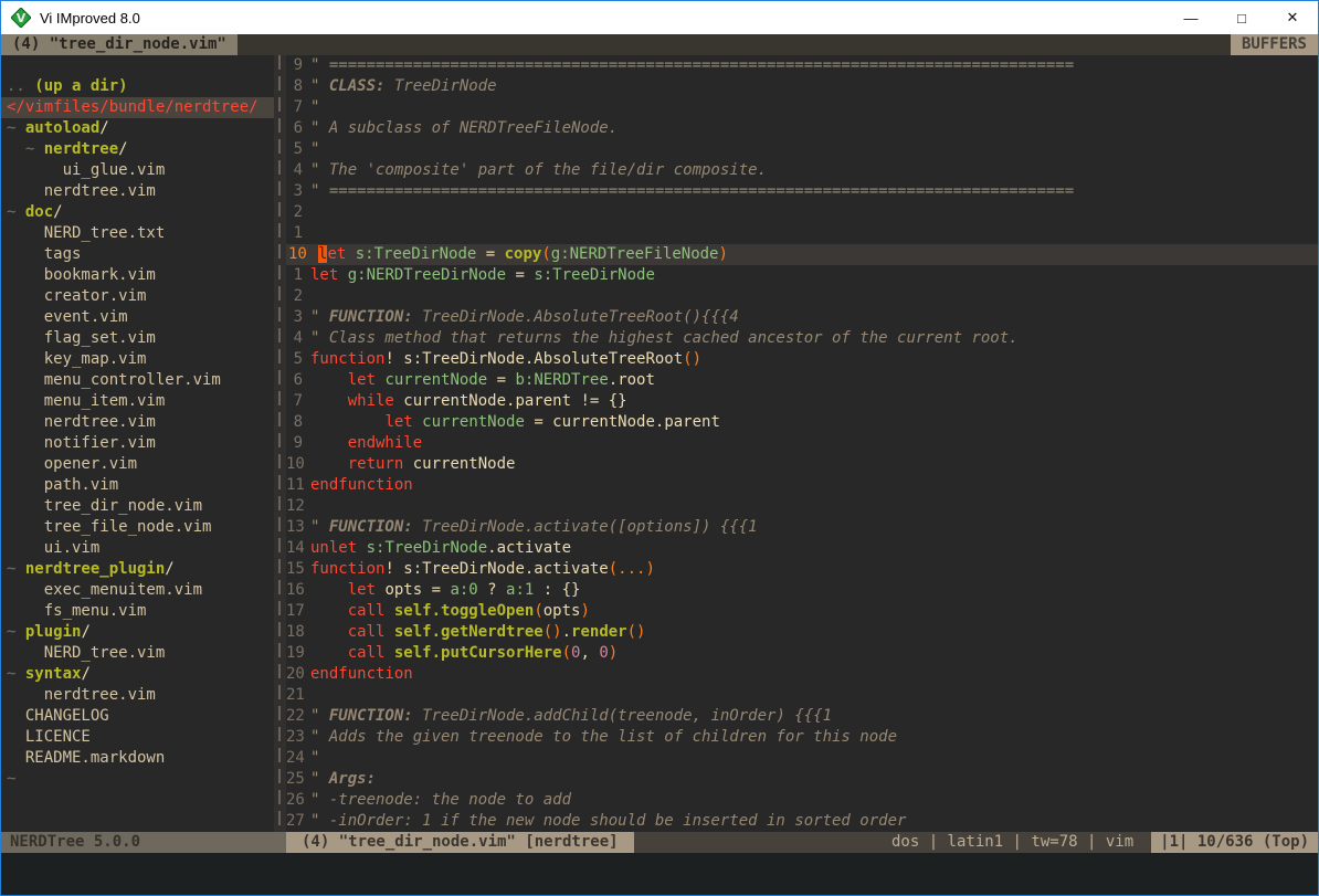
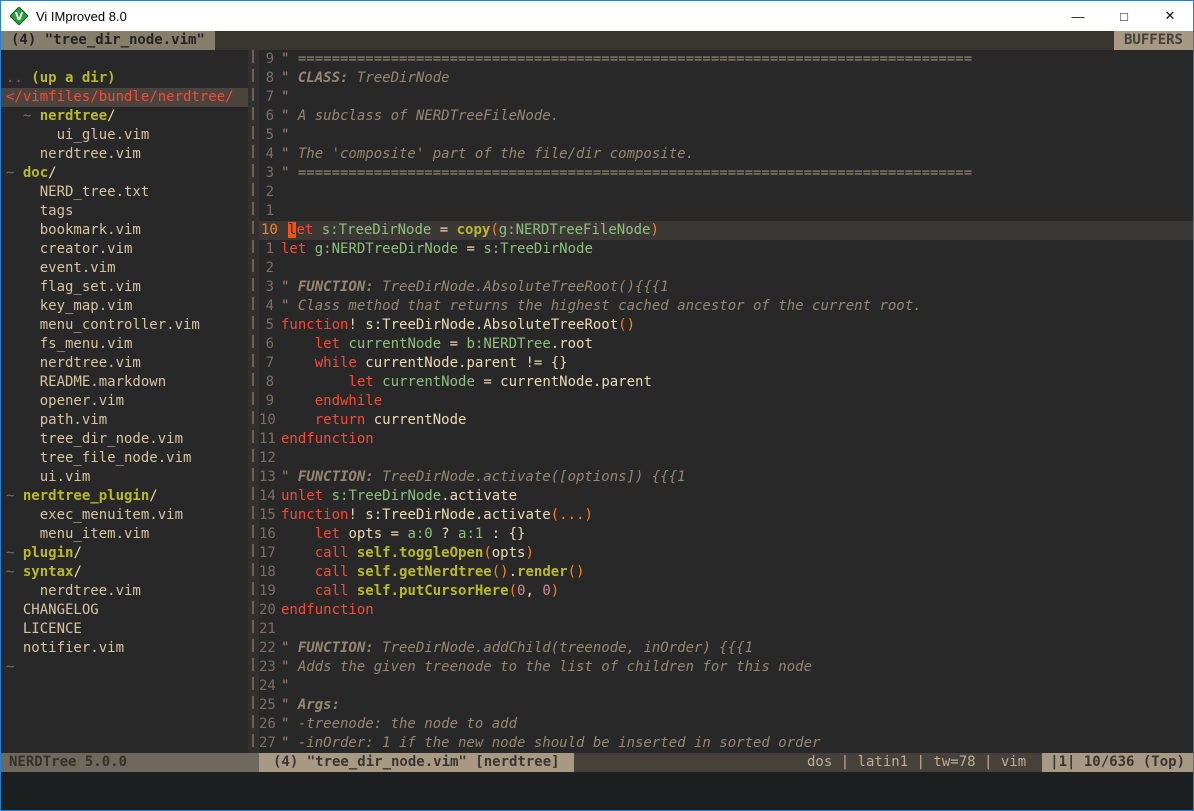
  V
  Vi IMproved 8.0
  —
  □
  ✕
  (4) "tree_dir_node.vim"
  BUFFERS
  .. (up a dir)
  </vimfiles/bundle/nerdtree/
- ~ autoload/
  ~ nerdtree/
  ui_glue.vim
  nerdtree.vim
  ~ doc/
  NERD_tree.txt
  tags
  bookmark.vim
  creator.vim
  event.vim
  flag_set.vim
  key_map.vim
  menu_controller.vim
- menu_item.vim
+ fs_menu.vim
  nerdtree.vim
- notifier.vim
+ README.markdown
  opener.vim
  path.vim
  tree_dir_node.vim
  tree_file_node.vim
  ui.vim
  ~ nerdtree_plugin/
  exec_menuitem.vim
- fs_menu.vim
+ menu_item.vim
  ~ plugin/
- NERD_tree.vim
  ~ syntax/
  nerdtree.vim
  CHANGELOG
  LICENCE
- README.markdown
+ notifier.vim
  ~
  9
  " ================================================================================
  8
  " CLASS: TreeDirNode
  7
  "
  6
  " A subclass of NERDTreeFileNode.
  5
  "
  4
  " The 'composite' part of the file/dir composite.
  3
  " ================================================================================
  2
  1
  10
  let s:TreeDirNode = copy(g:NERDTreeFileNode)
  1
  let g:NERDTreeDirNode = s:TreeDirNode
  2
  3
- " FUNCTION: TreeDirNode.AbsoluteTreeRoot(){{{4
+ " FUNCTION: TreeDirNode.AbsoluteTreeRoot(){{{1
  4
  " Class method that returns the highest cached ancestor of the current root.
  5
  function! s:TreeDirNode.AbsoluteTreeRoot()
  6
  let currentNode = b:NERDTree.root
  7
  while currentNode.parent != {}
  8
  let currentNode = currentNode.parent
  9
  endwhile
  10
  return currentNode
  11
  endfunction
  12
  13
  " FUNCTION: TreeDirNode.activate([options]) {{{1
  14
  unlet s:TreeDirNode.activate
  15
  function! s:TreeDirNode.activate(...)
  16
  let opts = a:0 ? a:1 : {}
  17
  call self.toggleOpen(opts)
  18
  call self.getNerdtree().render()
  19
  call self.putCursorHere(0, 0)
  20
  endfunction
  21
  22
  " FUNCTION: TreeDirNode.addChild(treenode, inOrder) {{{1
  23
  " Adds the given treenode to the list of children for this node
  24
  "
  25
  " Args:
  26
  " -treenode: the node to add
  27
  " -inOrder: 1 if the new node should be inserted in sorted order
  NERDTree 5.0.0
  (4) "tree_dir_node.vim" [nerdtree]
  dos | latin1 | tw=78 | vim
  |1| 10/636 (Top)
